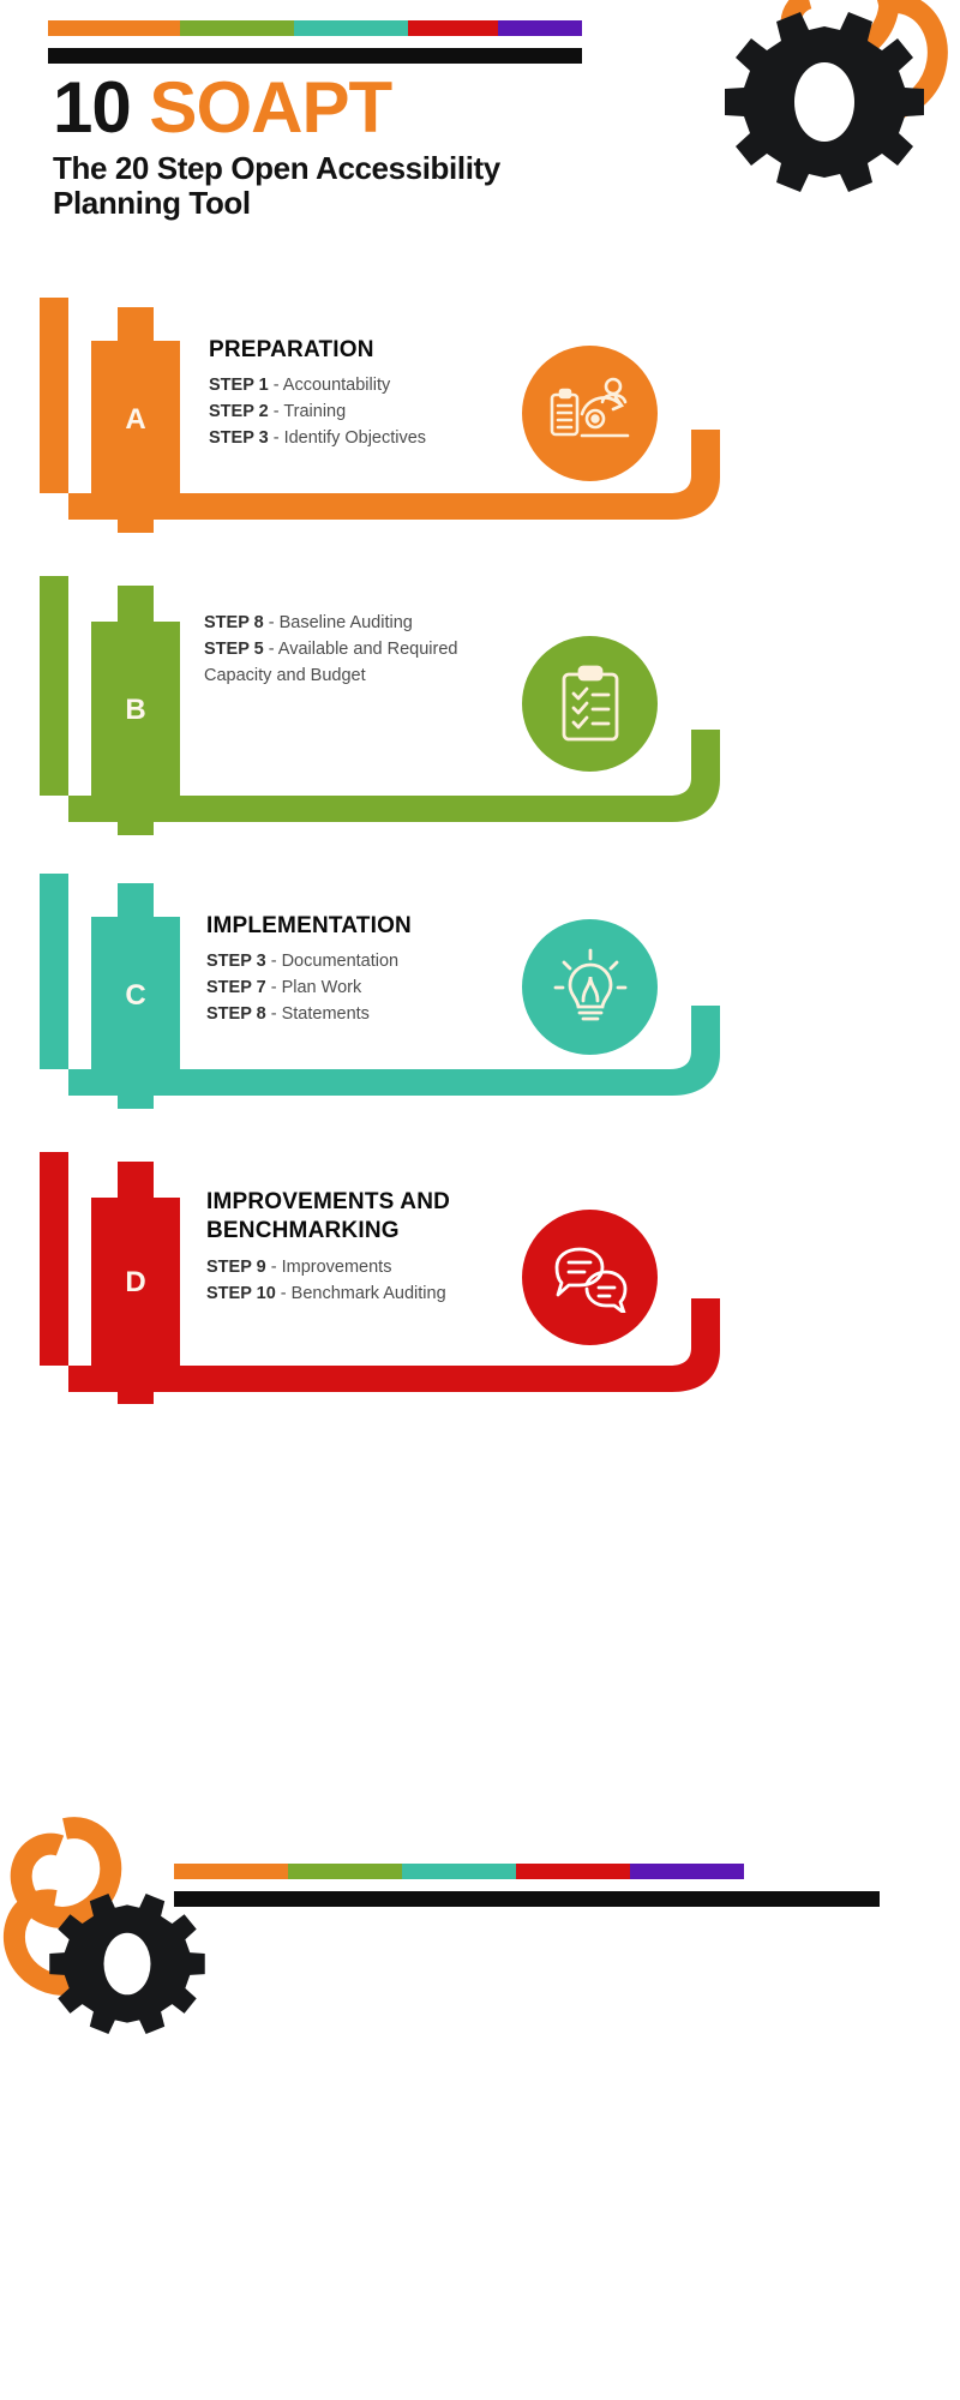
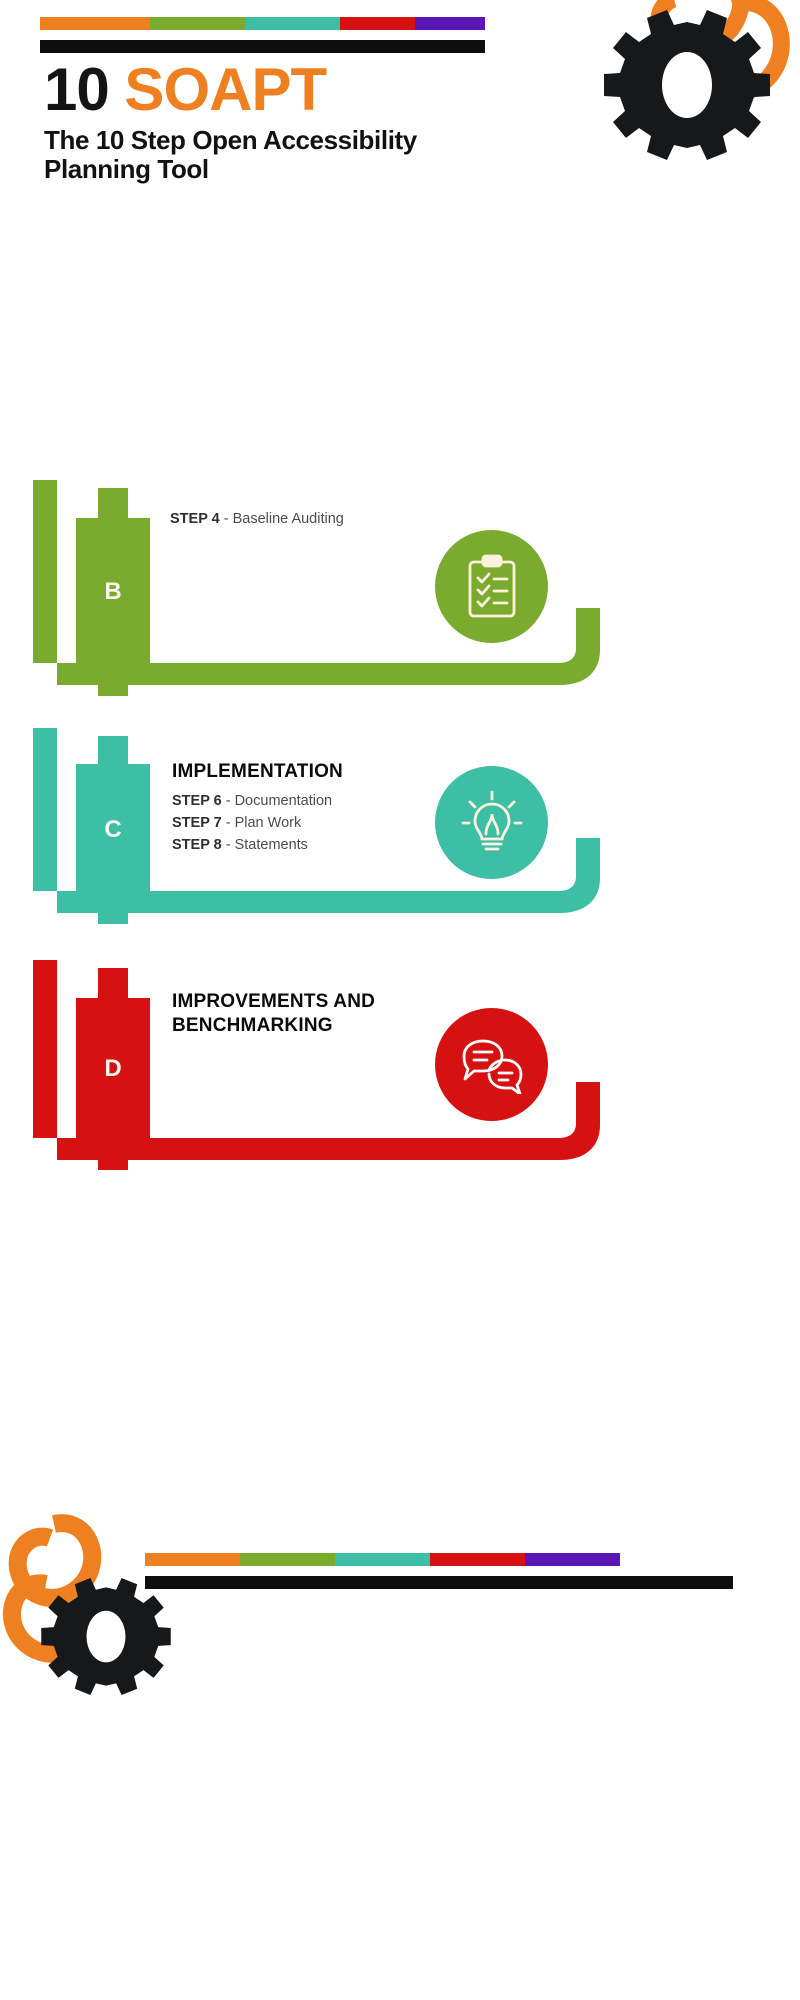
  10 SOAPT
- The 20 Step Open Accessibility
+ The 10 Step Open Accessibility
  Planning Tool
- A
- PREPARATION
- STEP 1 - Accountability
- STEP 2 - Training
- STEP 3 - Identify Objectives
  B
- STEP 8 - Baseline Auditing
+ STEP 4 - Baseline Auditing
- STEP 5 - Available and Required Capacity and Budget
  C
  IMPLEMENTATION
- STEP 3 - Documentation
+ STEP 6 - Documentation
  STEP 7 - Plan Work
  STEP 8 - Statements
  D
  IMPROVEMENTS AND BENCHMARKING
- STEP 9 - Improvements
- STEP 10 - Benchmark Auditing
